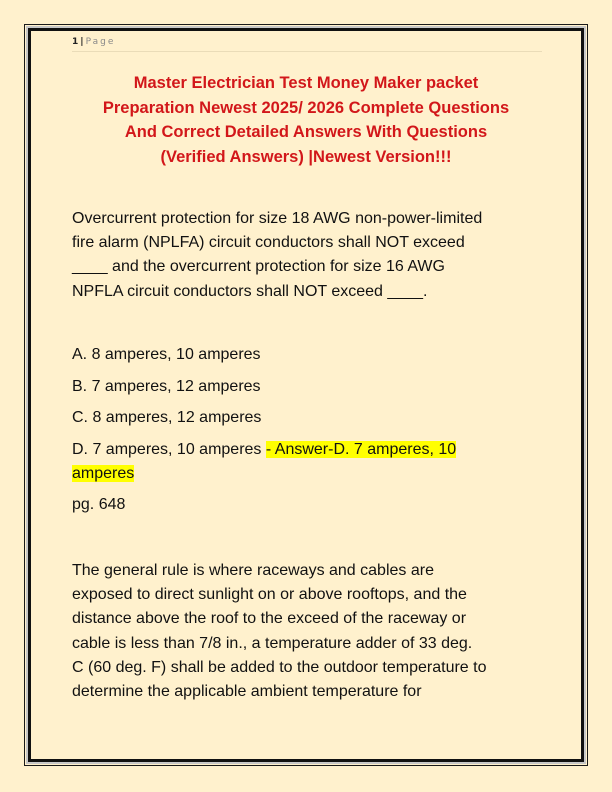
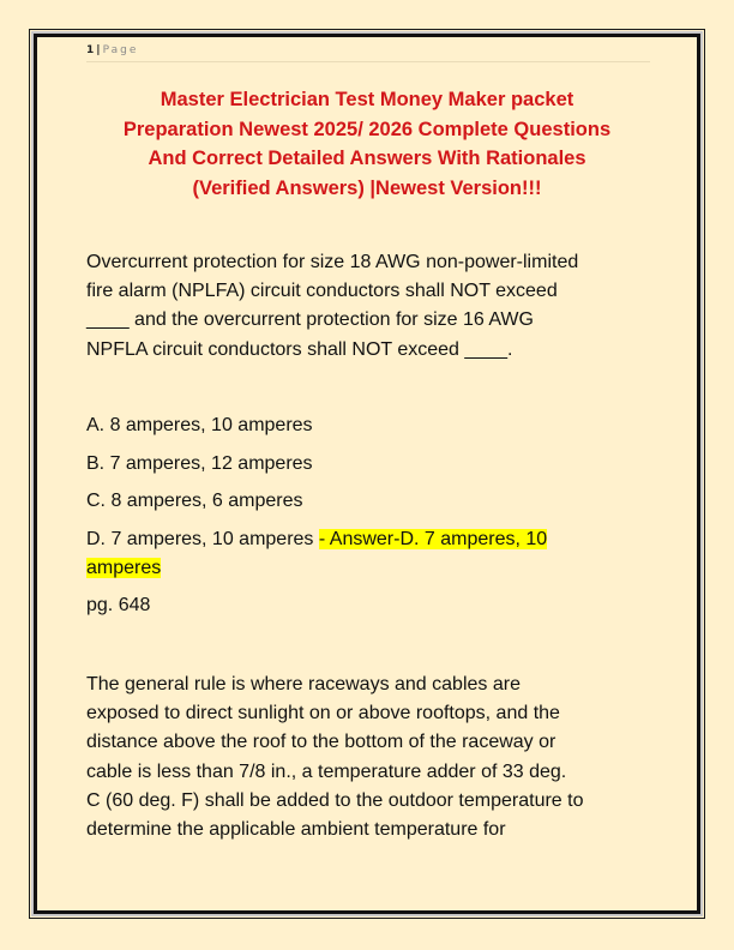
  1 | Page
  Master Electrician Test Money Maker packet
  Preparation Newest 2025/ 2026 Complete Questions
- And Correct Detailed Answers With Questions
+ And Correct Detailed Answers With Rationales
  (Verified Answers) |Newest Version!!!
  Overcurrent protection for size 18 AWG non-power-limited
  fire alarm (NPLFA) circuit conductors shall NOT exceed
  ____ and the overcurrent protection for size 16 AWG
  NPFLA circuit conductors shall NOT exceed ____.
  A. 8 amperes, 10 amperes
  B. 7 amperes, 12 amperes
- C. 8 amperes, 12 amperes
+ C. 8 amperes, 6 amperes
  D. 7 amperes, 10 amperes - Answer-D. 7 amperes, 10
  amperes
  pg. 648
  The general rule is where raceways and cables are
  exposed to direct sunlight on or above rooftops, and the
- distance above the roof to the exceed of the raceway or
+ distance above the roof to the bottom of the raceway or
  cable is less than 7/8 in., a temperature adder of 33 deg.
  C (60 deg. F) shall be added to the outdoor temperature to
  determine the applicable ambient temperature for
